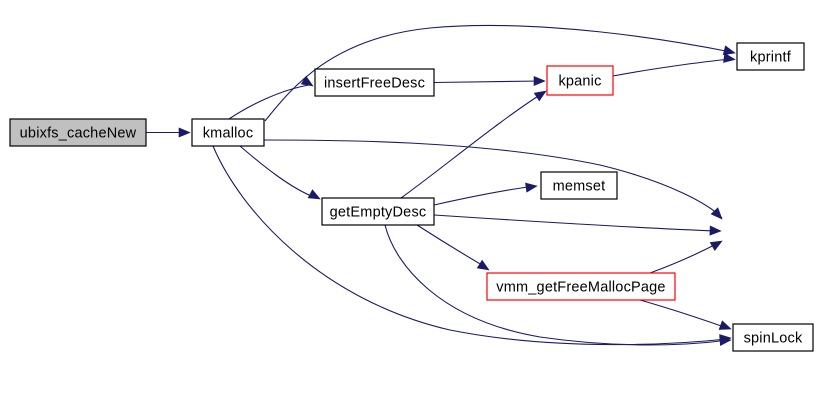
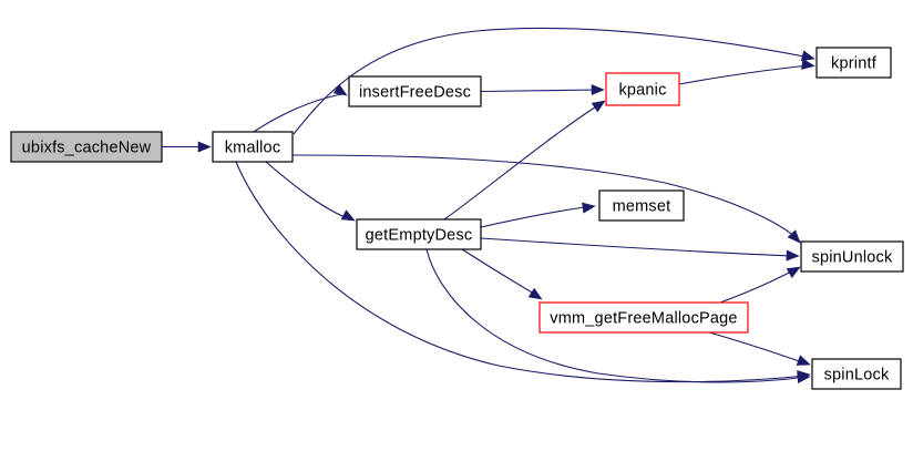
  ubixfs_cacheNew
  kmalloc
  insertFreeDesc
  kpanic
  kprintf
  getEmptyDesc
  memset
+ spinUnlock
  vmm_getFreeMallocPage
  spinLock
